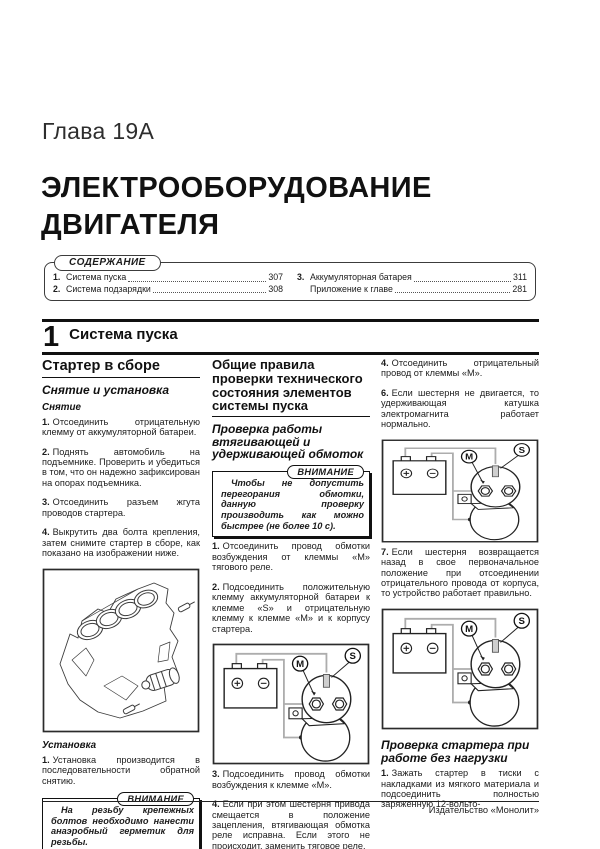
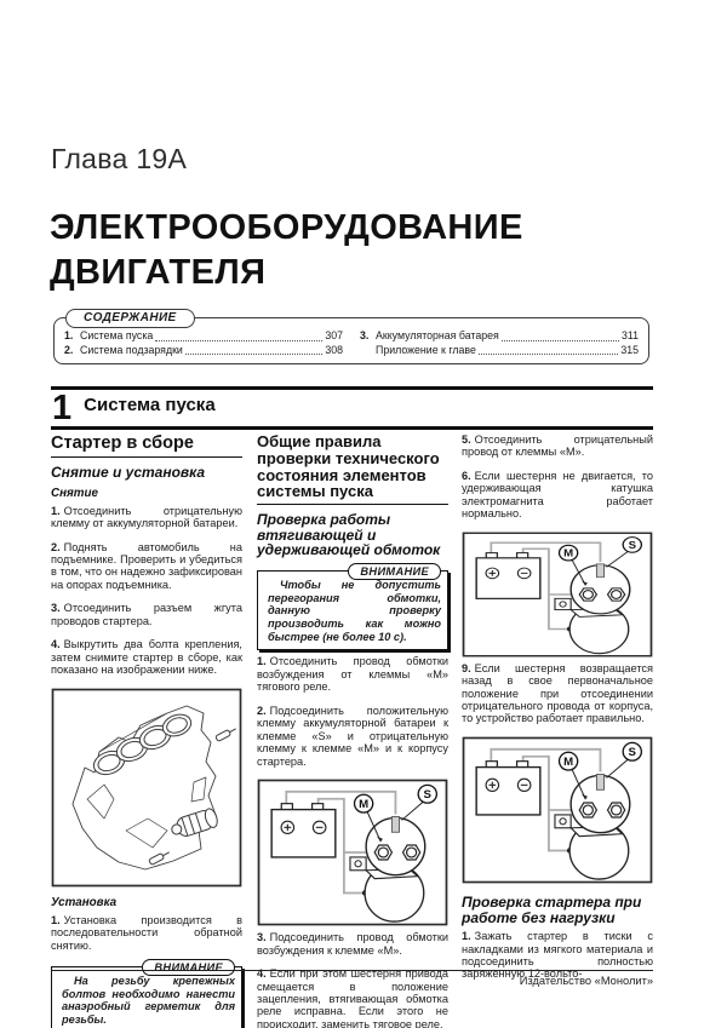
  Глава 19А
  ЭЛЕКТРООБОРУДОВАНИЕ
  ДВИГАТЕЛЯ
  СОДЕРЖАНИЕ
  1.
  Система пуска
  307
  2.
  Система подзарядки
  308
  3.
  Аккумуляторная батарея
  311
  Приложение к главе
- 281
+ 315
  1
  Система пуска
  Стартер в сборе
  Снятие и установка
  Снятие
  1. Отсоединить отрицательную клемму от аккумуляторной батареи.
  2. Поднять автомобиль на подъемнике. Проверить и убедиться в том, что он надежно зафиксирован на опорах подъемника.
  3. Отсоединить разъем жгута проводов стартера.
  4. Выкрутить два болта крепления, затем снимите стартер в сборе, как показано на изображении ниже.
  Установка
  1. Установка производится в последовательности обратной снятию.
  ВНИМАНИЕ
  На резьбу крепежных болтов необходимо нанести анаэробный герметик для резьбы.
  Общие правила проверки технического состояния элементов системы пуска
  Проверка работы втягивающей и удерживающей обмоток
  ВНИМАНИЕ
  Чтобы не допустить перегорания обмотки, данную проверку производить как можно быстрее (не более 10 с).
  1. Отсоединить провод обмотки возбуждения от клеммы «М» тягового реле.
  2. Подсоединить положительную клемму аккумуляторной батареи к клемме «S» и отрицательную клемму к клемме «М» и к корпусу стартера.
  M
  S
  3. Подсоединить провод обмотки возбуждения к клемме «М».
  4. Если при этом шестерня привода смещается в положение зацепления, втягивающая обмотка реле исправна. Если этого не происходит, заменить тяговое реле.
- 4. Отсоединить отрицательный провод от клеммы «М».
+ 5. Отсоединить отрицательный провод от клеммы «М».
  6. Если шестерня не двигается, то удерживающая катушка электромагнита работает нормально.
  M
  S
- 7. Если шестерня возвращается назад в свое первоначальное положение при отсоединении отрицательного провода от корпуса, то устройство работает правильно.
+ 9. Если шестерня возвращается назад в свое первоначальное положение при отсоединении отрицательного провода от корпуса, то устройство работает правильно.
  M
  S
  Проверка стартера при работе без нагрузки
  1. Зажать стартер в тиски с накладками из мягкого материала и подсоединить полностью заряженную 12-вольто-
  Издательство «Монолит»
